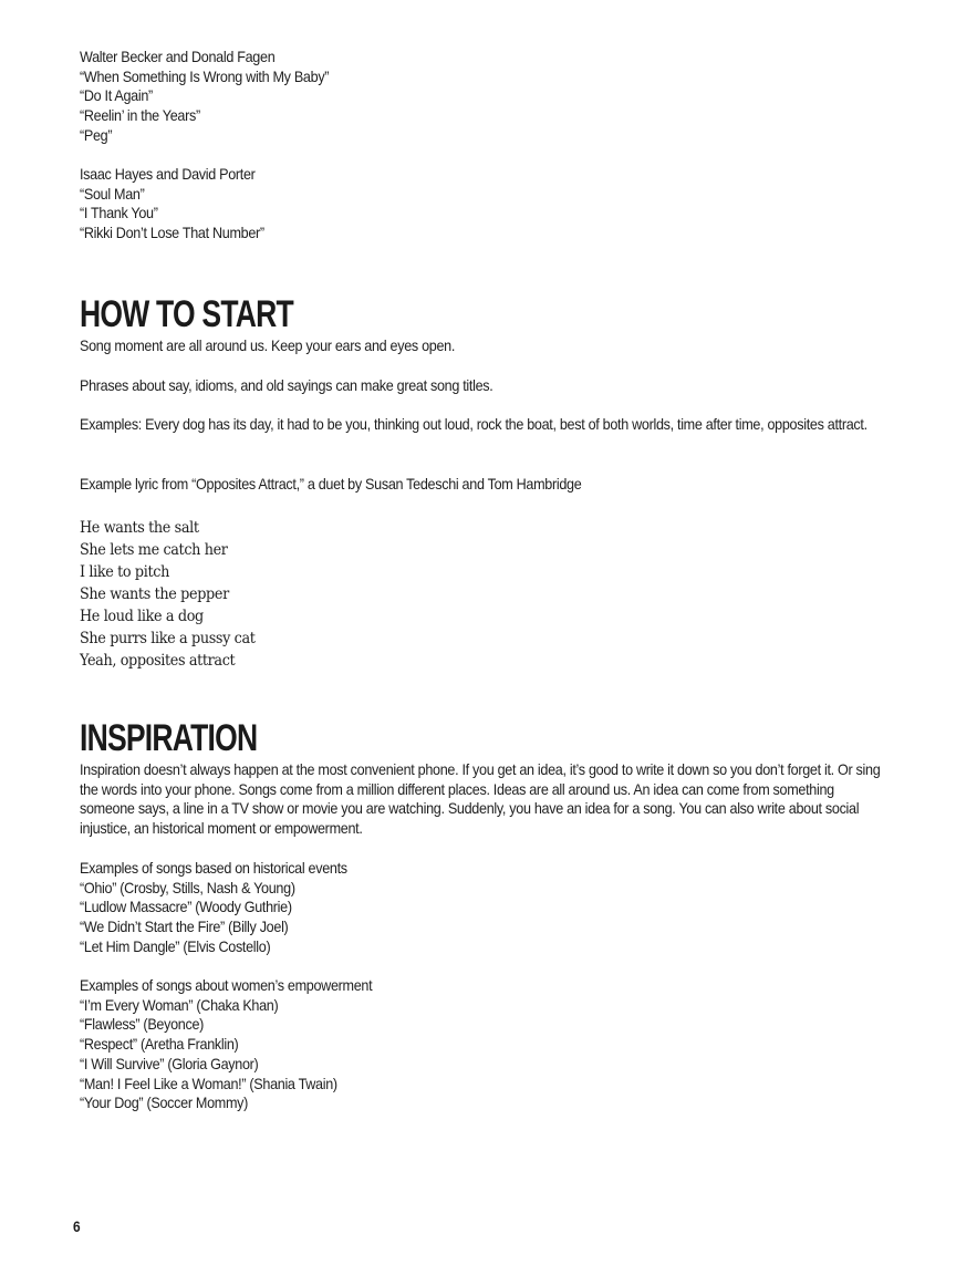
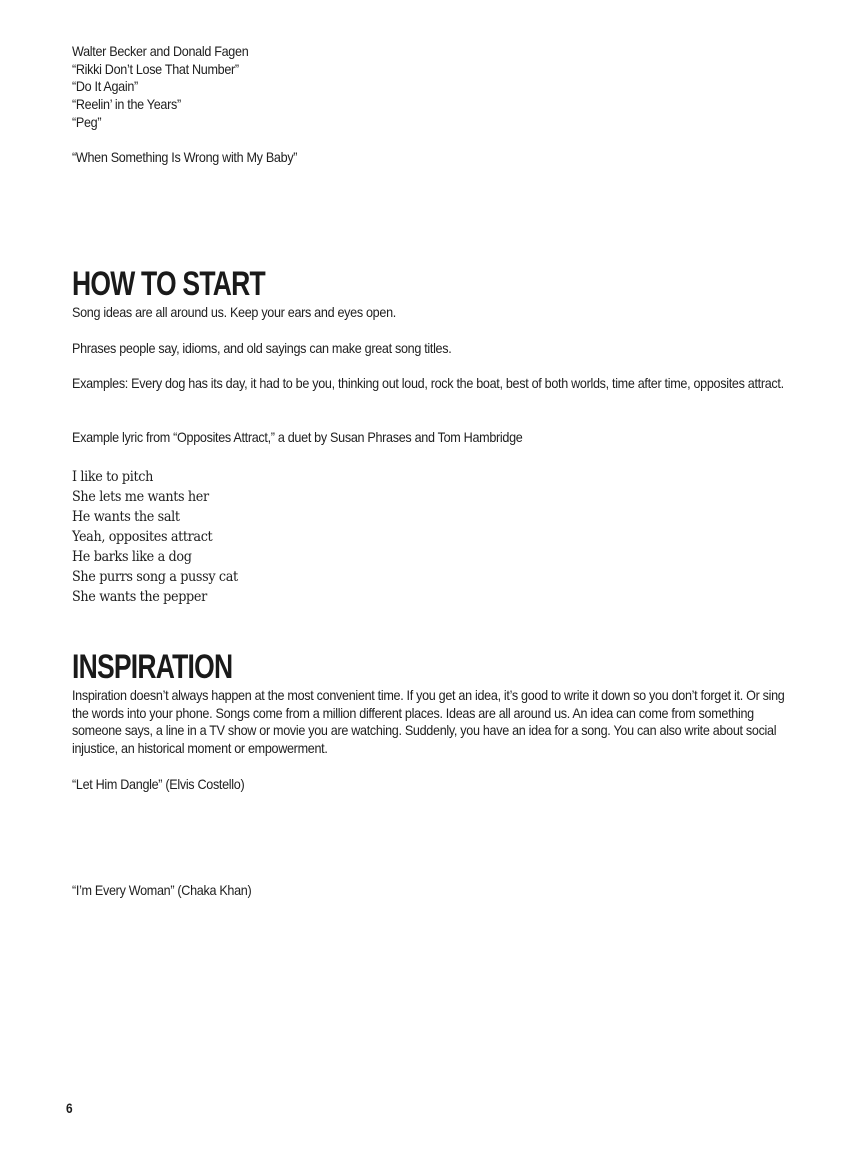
  Walter Becker and Donald Fagen
- “When Something Is Wrong with My Baby”
+ “Rikki Don’t Lose That Number”
  “Do It Again”
  “Reelin’ in the Years”
  “Peg”
- Isaac Hayes and David Porter
- “Soul Man”
- “I Thank You”
- “Rikki Don’t Lose That Number”
+ “When Something Is Wrong with My Baby”
  HOW TO START
- Song moment are all around us. Keep your ears and eyes open.
+ Song ideas are all around us. Keep your ears and eyes open.
- Phrases about say, idioms, and old sayings can make great song titles.
+ Phrases people say, idioms, and old sayings can make great song titles.
  Examples: Every dog has its day, it had to be you, thinking out loud, rock the boat, best of both worlds, time after time, opposites attract.
- Example lyric from “Opposites Attract,” a duet by Susan Tedeschi and Tom Hambridge
+ Example lyric from “Opposites Attract,” a duet by Susan Phrases and Tom Hambridge
- He wants the salt
+ I like to pitch
- She lets me catch her
+ She lets me wants her
- I like to pitch
+ He wants the salt
- She wants the pepper
+ Yeah, opposites attract
- He loud like a dog
+ He barks like a dog
- She purrs like a pussy cat
+ She purrs song a pussy cat
- Yeah, opposites attract
+ She wants the pepper
  INSPIRATION
- Inspiration doesn’t always happen at the most convenient phone. If you get an idea, it’s good to write it down so you don’t forget it. Or sing the words into your phone. Songs come from a million different places. Ideas are all around us. An idea can come from something someone says, a line in a TV show or movie you are watching. Suddenly, you have an idea for a song. You can also write about social injustice, an historical moment or empowerment.
+ Inspiration doesn’t always happen at the most convenient time. If you get an idea, it’s good to write it down so you don’t forget it. Or sing the words into your phone. Songs come from a million different places. Ideas are all around us. An idea can come from something someone says, a line in a TV show or movie you are watching. Suddenly, you have an idea for a song. You can also write about social injustice, an historical moment or empowerment.
- Examples of songs based on historical events
- “Ohio” (Crosby, Stills, Nash & Young)
- “Ludlow Massacre” (Woody Guthrie)
- “We Didn’t Start the Fire” (Billy Joel)
  “Let Him Dangle” (Elvis Costello)
- Examples of songs about women’s empowerment
  “I’m Every Woman” (Chaka Khan)
- “Flawless” (Beyonce)
- “Respect” (Aretha Franklin)
- “I Will Survive” (Gloria Gaynor)
- “Man! I Feel Like a Woman!” (Shania Twain)
- “Your Dog” (Soccer Mommy)
  6
